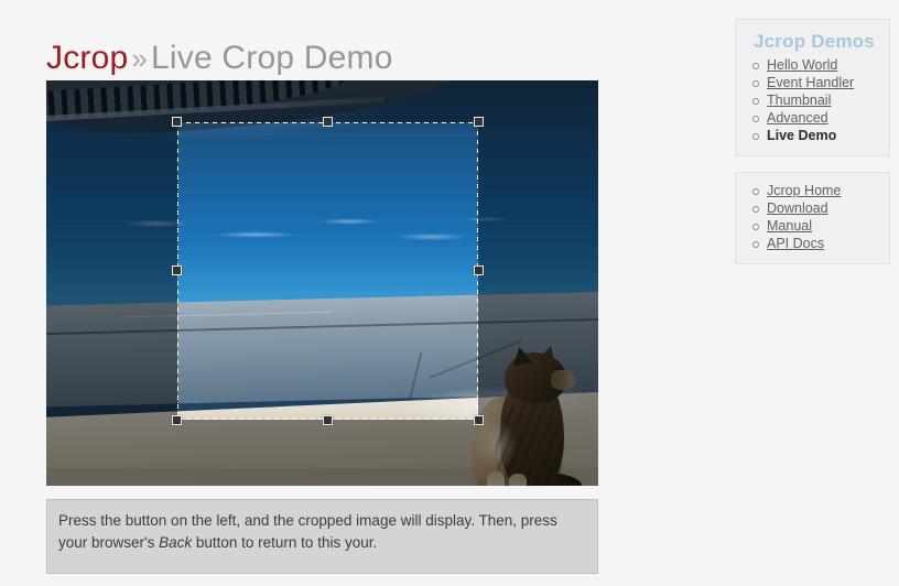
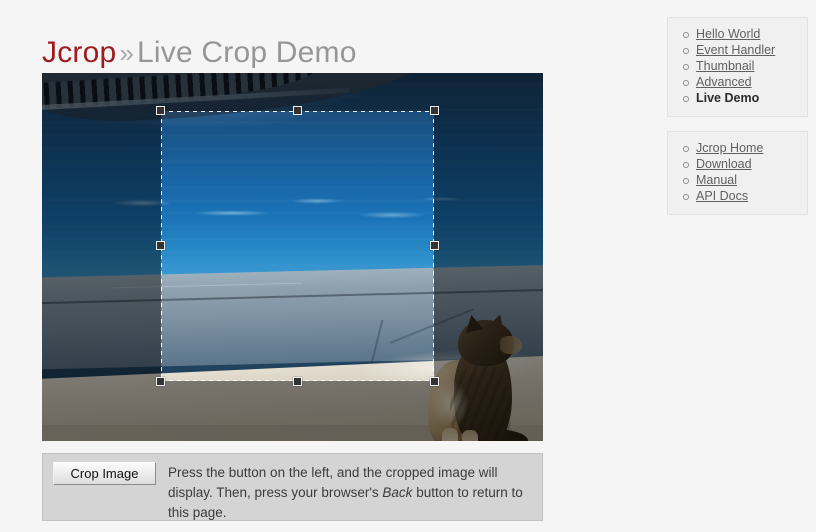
  Jcrop»Live Crop Demo
+ Crop Image
- Press the button on the left, and the cropped image will display. Then, press your browser's Back button to return to this your.
+ Press the button on the left, and the cropped image will display. Then, press your browser's Back button to return to this page.
- Jcrop Demos
  Hello World
  Event Handler
  Thumbnail
  Advanced
  Live Demo
  Jcrop Home
  Download
  Manual
  API Docs
